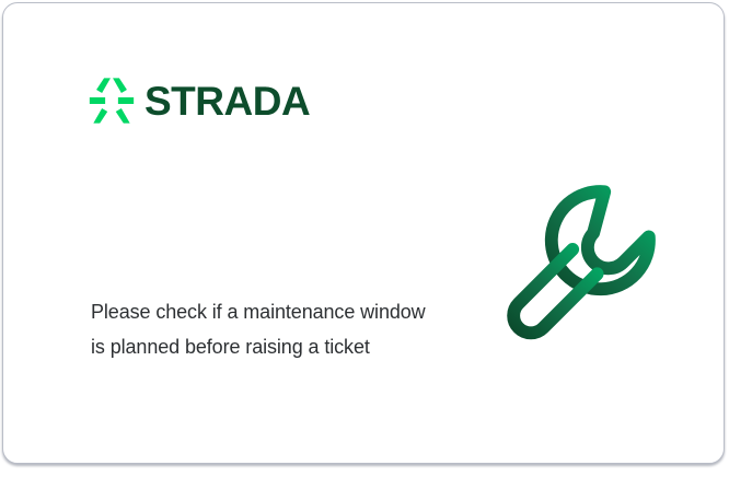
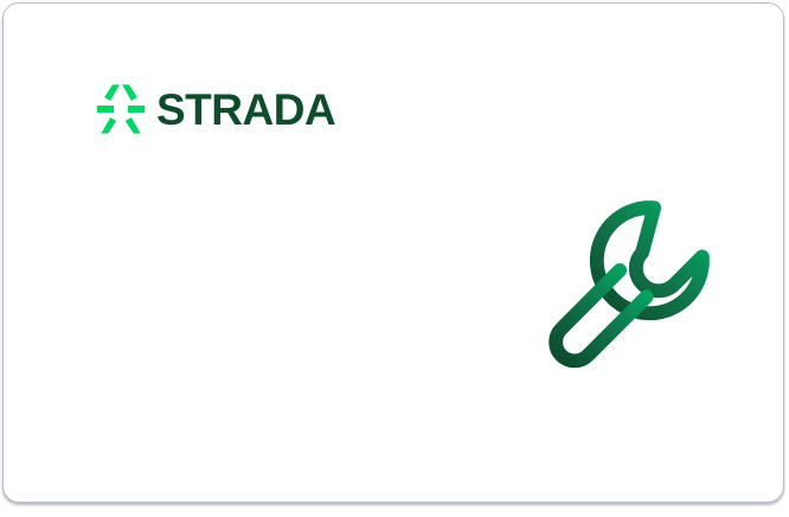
  STRADA
- Please check if a maintenance window is planned before raising a ticket
